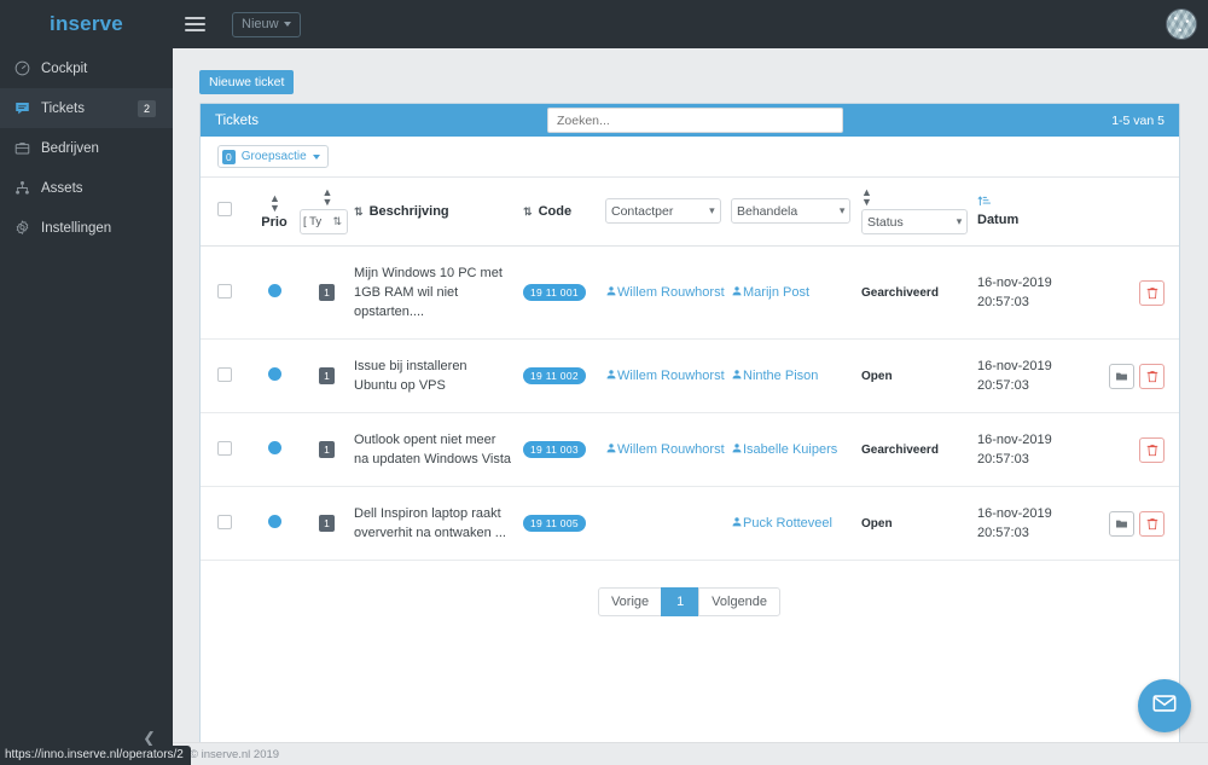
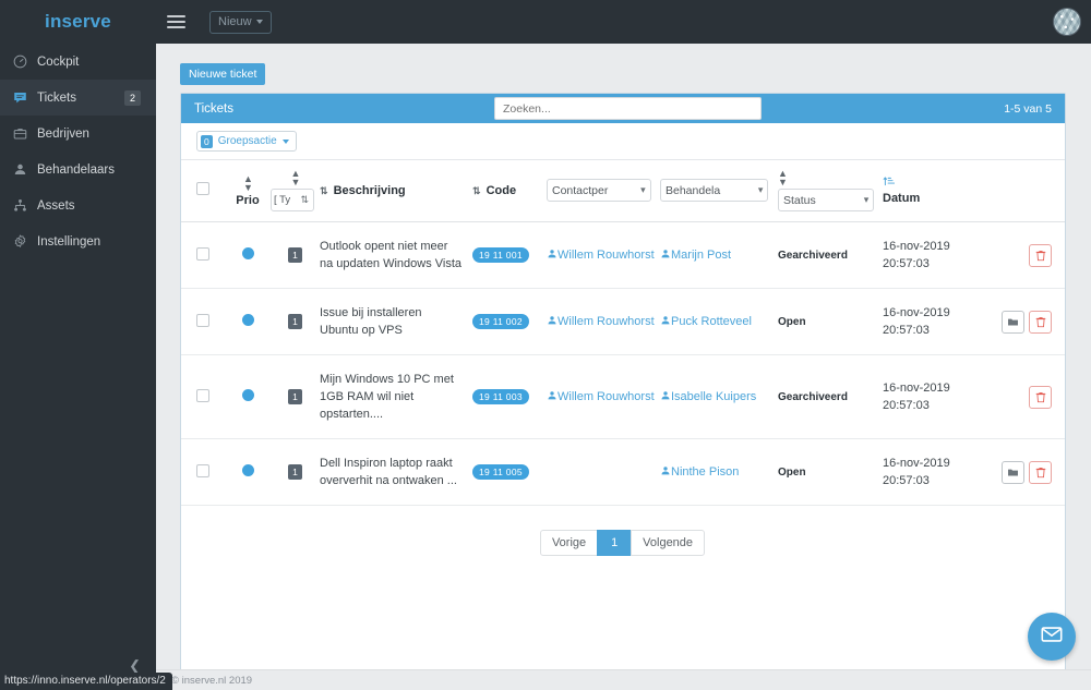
  inserve
  Nieuw
  Cockpit
  Tickets
  2
  Bedrijven
+ Behandelaars
  Assets
  Instellingen
  ❮
  https://inno.inserve.nl/operators/2
  Nieuwe ticket
  Tickets
  Zoeken...
  1-5 van 5
  0
  Groepsactie
  	▲▼ Prio	▲▼ [ Ty ⇅	⇅ Beschrijving	⇅ Code	Contactper ▾	Behandela ▾	▲▼ Status ▾	Datum
- 		1	Mijn Windows 10 PC met 1GB RAM wil niet opstarten....	19 11 001	Willem Rouwhorst	Marijn Post	Gearchiveerd	16-nov-201920:57:03
+ 		1	Outlook opent niet meer na updaten Windows Vista	19 11 001	Willem Rouwhorst	Marijn Post	Gearchiveerd	16-nov-201920:57:03
- 		1	Issue bij installeren Ubuntu op VPS	19 11 002	Willem Rouwhorst	Ninthe Pison	Open	16-nov-201920:57:03
+ 		1	Issue bij installeren Ubuntu op VPS	19 11 002	Willem Rouwhorst	Puck Rotteveel	Open	16-nov-201920:57:03
- 		1	Outlook opent niet meer na updaten Windows Vista	19 11 003	Willem Rouwhorst	Isabelle Kuipers	Gearchiveerd	16-nov-201920:57:03
+ 		1	Mijn Windows 10 PC met 1GB RAM wil niet opstarten....	19 11 003	Willem Rouwhorst	Isabelle Kuipers	Gearchiveerd	16-nov-201920:57:03
- 		1	Dell Inspiron laptop raakt oververhit na ontwaken ...	19 11 005		Puck Rotteveel	Open	16-nov-201920:57:03
+ 		1	Dell Inspiron laptop raakt oververhit na ontwaken ...	19 11 005		Ninthe Pison	Open	16-nov-201920:57:03
  Vorige
  1
  Volgende
  © inserve.nl 2019
